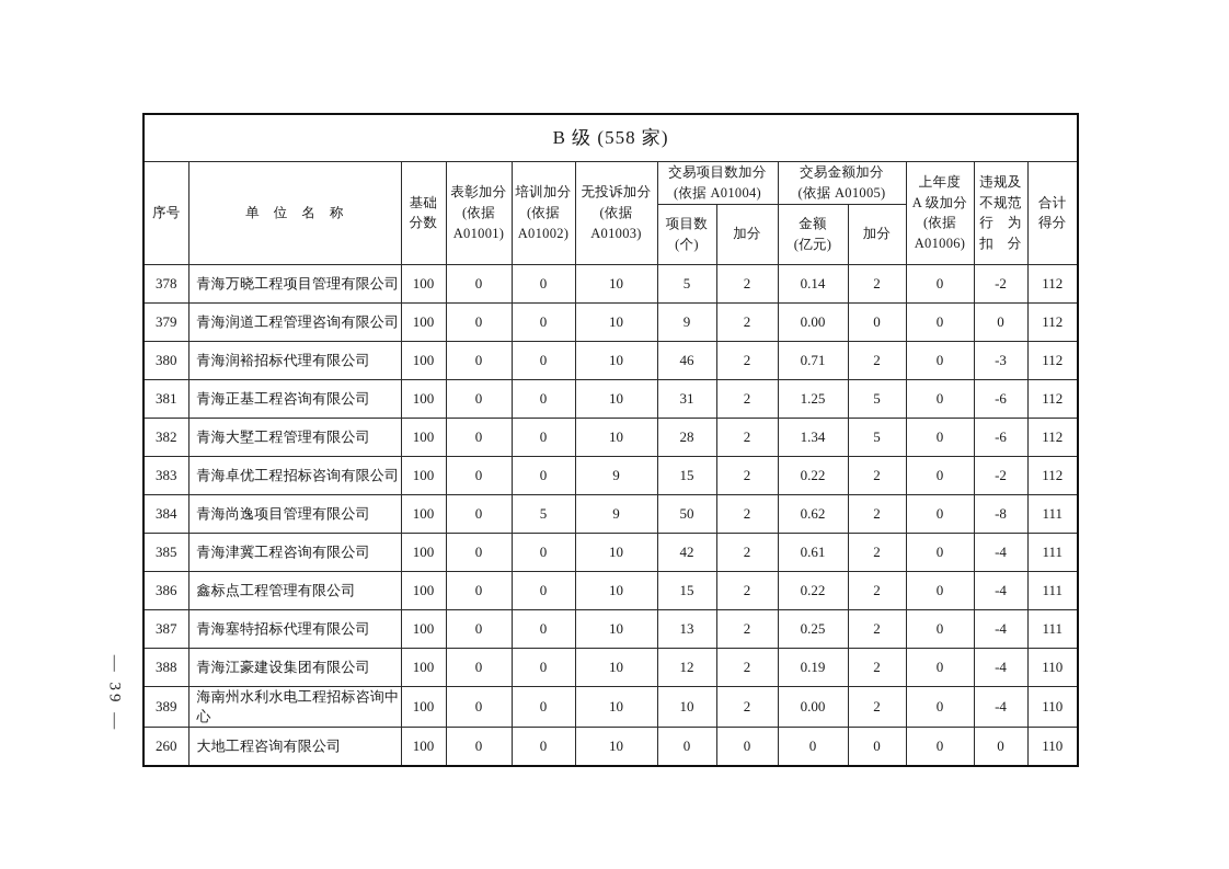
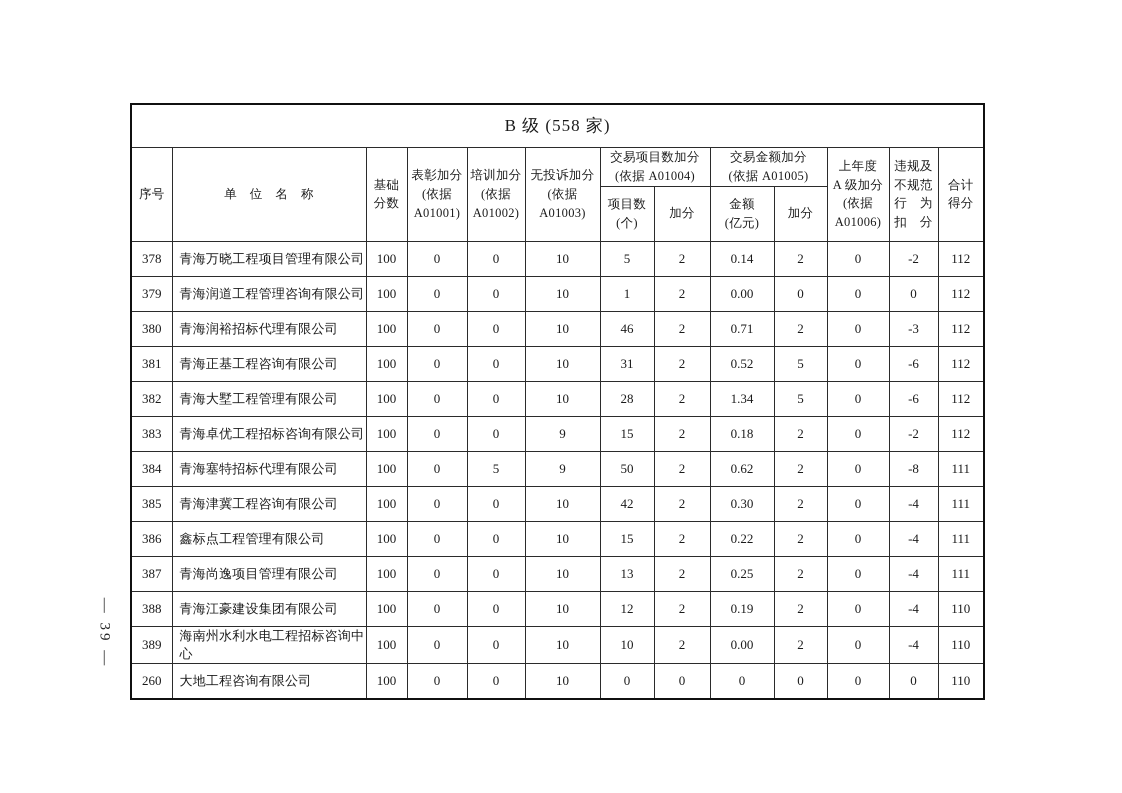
  B 级 (558 家)
  序号	单 位 名 称	基础 分数	表彰加分 (依据 A01001)	培训加分 (依据 A01002)	无投诉加分 (依据 A01003)	交易项目数加分 (依据 A01004)	交易金额加分 (依据 A01005)	上年度 A 级加分 (依据 A01006)	违规及 不规范 行 为 扣 分	合计 得分
  项目数 (个)	加分	金额 (亿元)	加分
  378	青海万晓工程项目管理有限公司	100	0	0	10	5	2	0.14	2	0	-2	112
- 379	青海润道工程管理咨询有限公司	100	0	0	10	9	2	0.00	0	0	0	112
+ 379	青海润道工程管理咨询有限公司	100	0	0	10	1	2	0.00	0	0	0	112
  380	青海润裕招标代理有限公司	100	0	0	10	46	2	0.71	2	0	-3	112
- 381	青海正基工程咨询有限公司	100	0	0	10	31	2	1.25	5	0	-6	112
+ 381	青海正基工程咨询有限公司	100	0	0	10	31	2	0.52	5	0	-6	112
  382	青海大墅工程管理有限公司	100	0	0	10	28	2	1.34	5	0	-6	112
- 383	青海卓优工程招标咨询有限公司	100	0	0	9	15	2	0.22	2	0	-2	112
+ 383	青海卓优工程招标咨询有限公司	100	0	0	9	15	2	0.18	2	0	-2	112
- 384	青海尚逸项目管理有限公司	100	0	5	9	50	2	0.62	2	0	-8	111
+ 384	青海塞特招标代理有限公司	100	0	5	9	50	2	0.62	2	0	-8	111
- 385	青海津冀工程咨询有限公司	100	0	0	10	42	2	0.61	2	0	-4	111
+ 385	青海津冀工程咨询有限公司	100	0	0	10	42	2	0.30	2	0	-4	111
  386	鑫标点工程管理有限公司	100	0	0	10	15	2	0.22	2	0	-4	111
- 387	青海塞特招标代理有限公司	100	0	0	10	13	2	0.25	2	0	-4	111
+ 387	青海尚逸项目管理有限公司	100	0	0	10	13	2	0.25	2	0	-4	111
  388	青海江豪建设集团有限公司	100	0	0	10	12	2	0.19	2	0	-4	110
  389	海南州水利水电工程招标咨询中心	100	0	0	10	10	2	0.00	2	0	-4	110
  260	大地工程咨询有限公司	100	0	0	10	0	0	0	0	0	0	110
